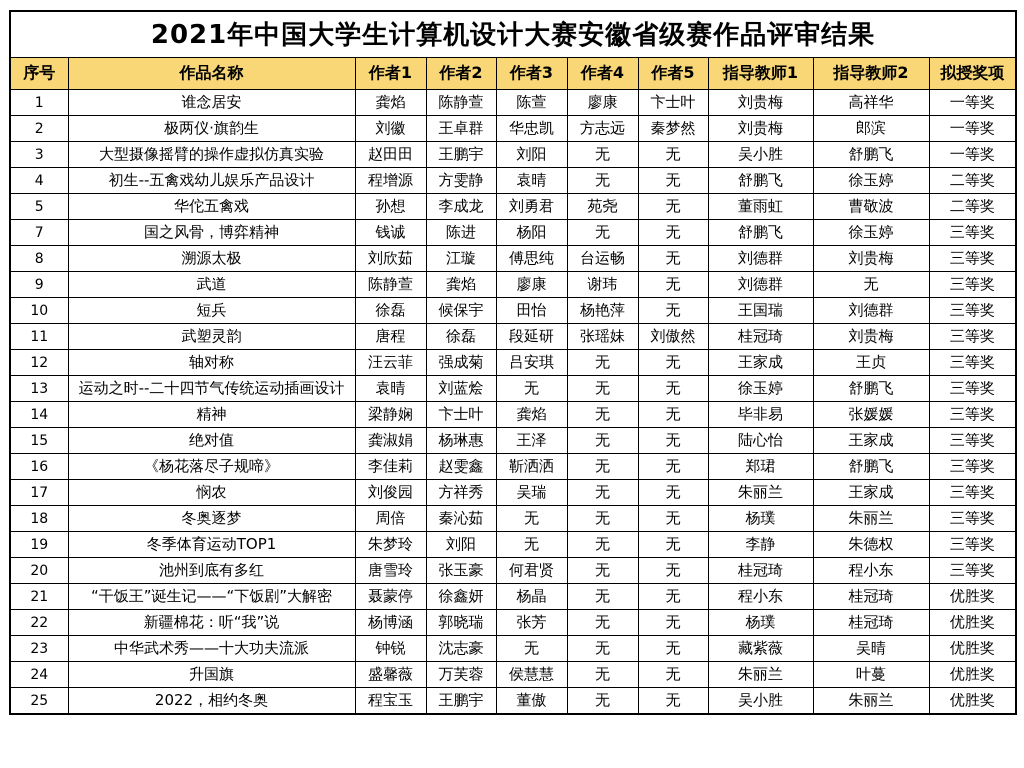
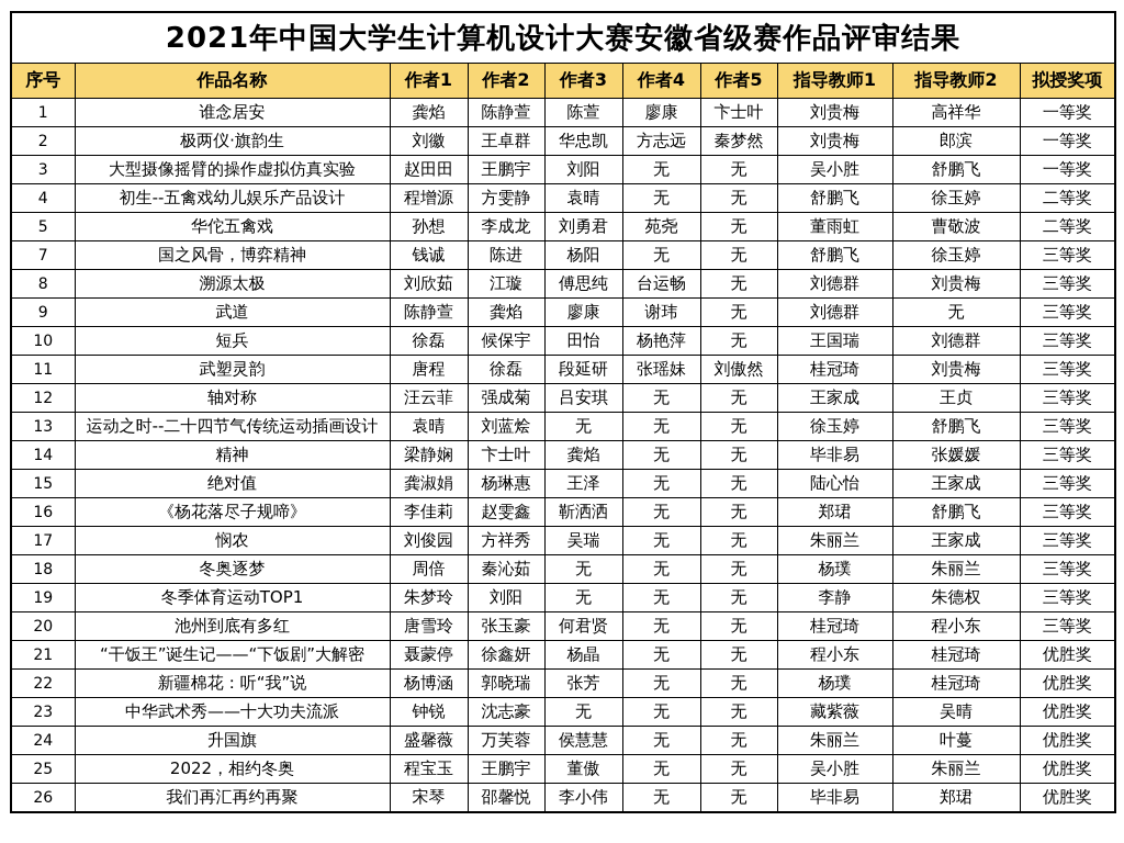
  2021年中国大学生计算机设计大赛安徽省级赛作品评审结果
  序号	作品名称	作者1	作者2	作者3	作者4	作者5	指导教师1	指导教师2	拟授奖项
  1	谁念居安	龚焰	陈静萱	陈萱	廖康	卞士叶	刘贵梅	高祥华	一等奖
  2	极两仪·旗韵生	刘徽	王卓群	华忠凯	方志远	秦梦然	刘贵梅	郎滨	一等奖
  3	大型摄像摇臂的操作虚拟仿真实验	赵田田	王鹏宇	刘阳	无	无	吴小胜	舒鹏飞	一等奖
  4	初生--五禽戏幼儿娱乐产品设计	程增源	方雯静	袁晴	无	无	舒鹏飞	徐玉婷	二等奖
  5	华佗五禽戏	孙想	李成龙	刘勇君	苑尧	无	董雨虹	曹敬波	二等奖
  7	国之风骨，博弈精神	钱诚	陈进	杨阳	无	无	舒鹏飞	徐玉婷	三等奖
  8	溯源太极	刘欣茹	江璇	傅思纯	台运畅	无	刘德群	刘贵梅	三等奖
  9	武道	陈静萱	龚焰	廖康	谢玮	无	刘德群	无	三等奖
  10	短兵	徐磊	候保宇	田怡	杨艳萍	无	王国瑞	刘德群	三等奖
  11	武塑灵韵	唐程	徐磊	段延研	张瑶妹	刘傲然	桂冠琦	刘贵梅	三等奖
  12	轴对称	汪云菲	强成菊	吕安琪	无	无	王家成	王贞	三等奖
  13	运动之时--二十四节气传统运动插画设计	袁晴	刘蓝烩	无	无	无	徐玉婷	舒鹏飞	三等奖
  14	精神	梁静娴	卞士叶	龚焰	无	无	毕非易	张媛媛	三等奖
  15	绝对值	龚淑娟	杨琳惠	王泽	无	无	陆心怡	王家成	三等奖
  16	《杨花落尽子规啼》	李佳莉	赵雯鑫	靳洒洒	无	无	郑珺	舒鹏飞	三等奖
  17	悯农	刘俊园	方祥秀	吴瑞	无	无	朱丽兰	王家成	三等奖
  18	冬奥逐梦	周倍	秦沁茹	无	无	无	杨璞	朱丽兰	三等奖
  19	冬季体育运动TOP1	朱梦玲	刘阳	无	无	无	李静	朱德权	三等奖
  20	池州到底有多红	唐雪玲	张玉豪	何君贤	无	无	桂冠琦	程小东	三等奖
  21	“干饭王”诞生记——“下饭剧”大解密	聂蒙停	徐鑫妍	杨晶	无	无	程小东	桂冠琦	优胜奖
  22	新疆棉花：听“我”说	杨博涵	郭晓瑞	张芳	无	无	杨璞	桂冠琦	优胜奖
  23	中华武术秀——十大功夫流派	钟锐	沈志豪	无	无	无	藏紫薇	吴晴	优胜奖
  24	升国旗	盛馨薇	万芙蓉	侯慧慧	无	无	朱丽兰	叶蔓	优胜奖
  25	2022，相约冬奥	程宝玉	王鹏宇	董傲	无	无	吴小胜	朱丽兰	优胜奖
+ 26	我们再汇再约再聚	宋琴	邵馨悦	李小伟	无	无	毕非易	郑珺	优胜奖
